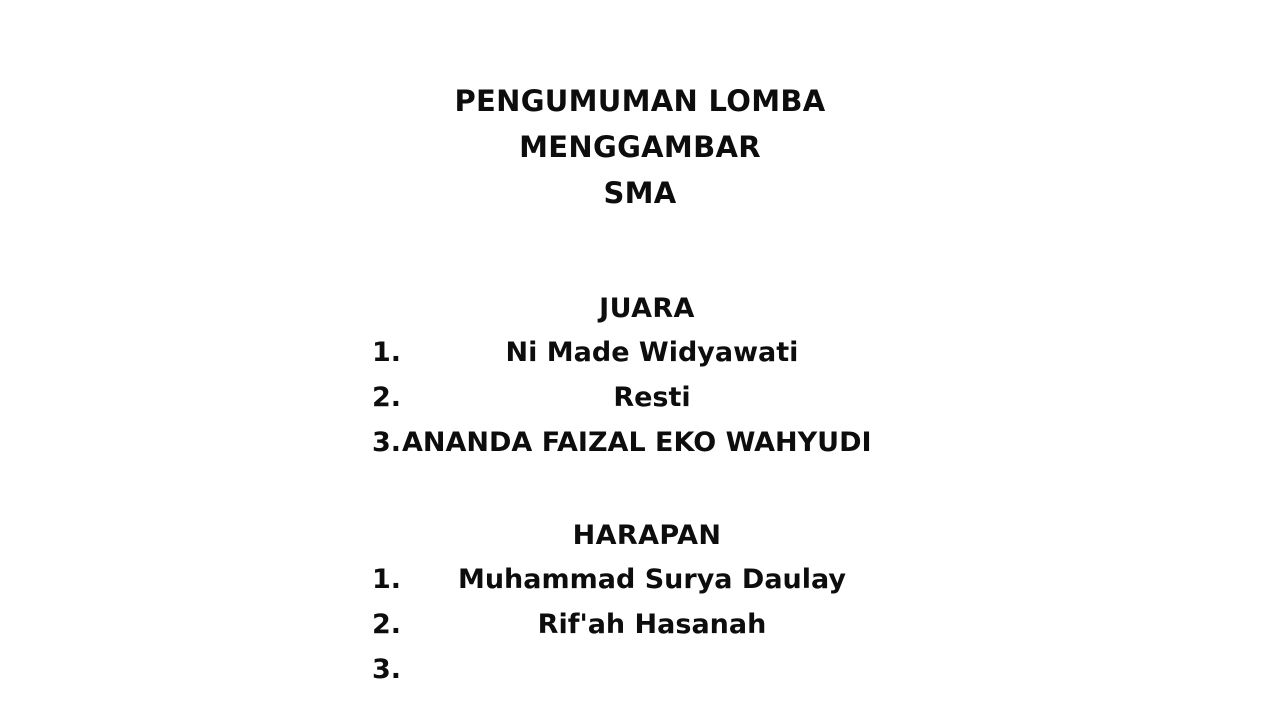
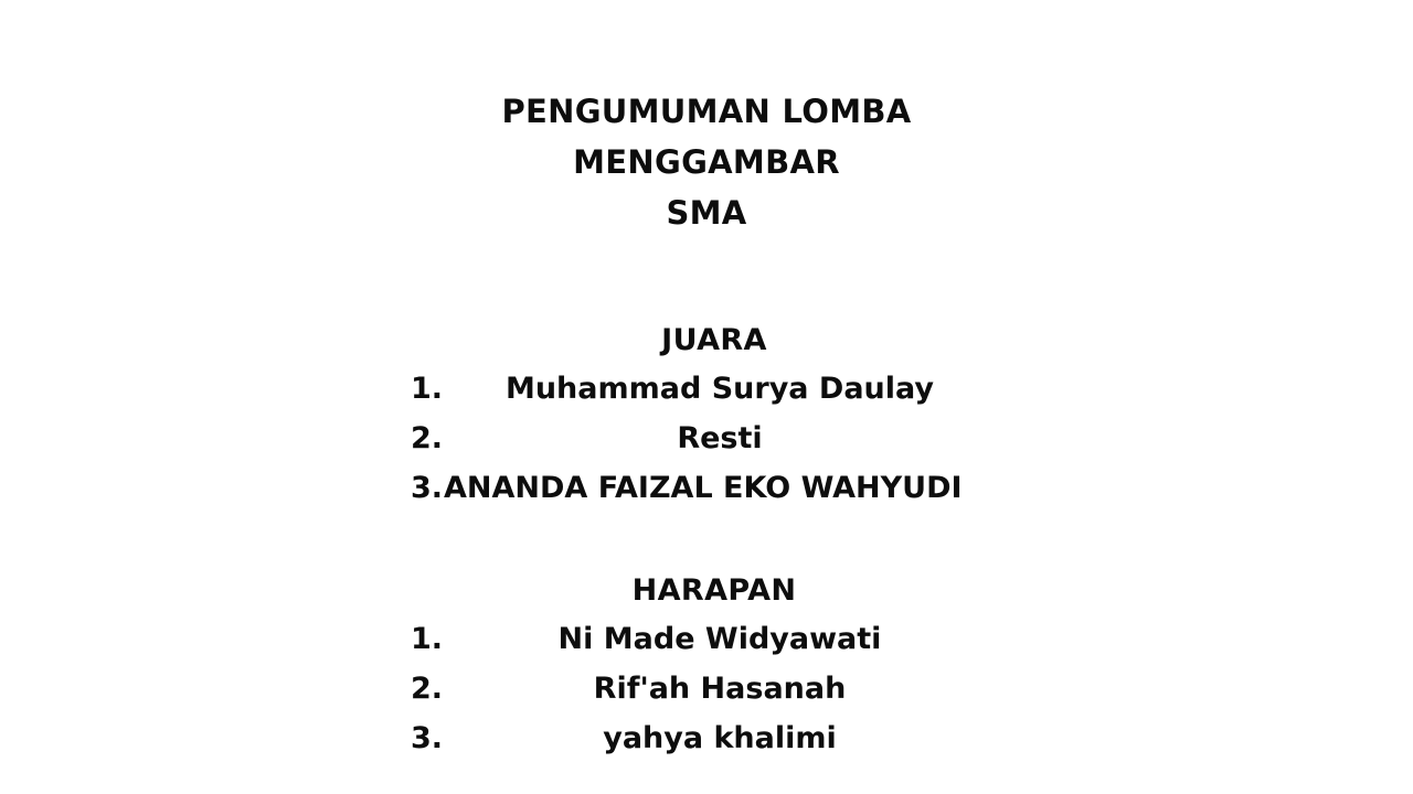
  PENGUMUMAN LOMBA
  MENGGAMBAR
  SMA
  JUARA
  1.
- Ni Made Widyawati
+ Muhammad Surya Daulay
  2.
  Resti
  3.
  ANANDA FAIZAL EKO WAHYUDI
  HARAPAN
  1.
- Muhammad Surya Daulay
+ Ni Made Widyawati
  2.
  Rif'ah Hasanah
  3.
+ yahya khalimi
